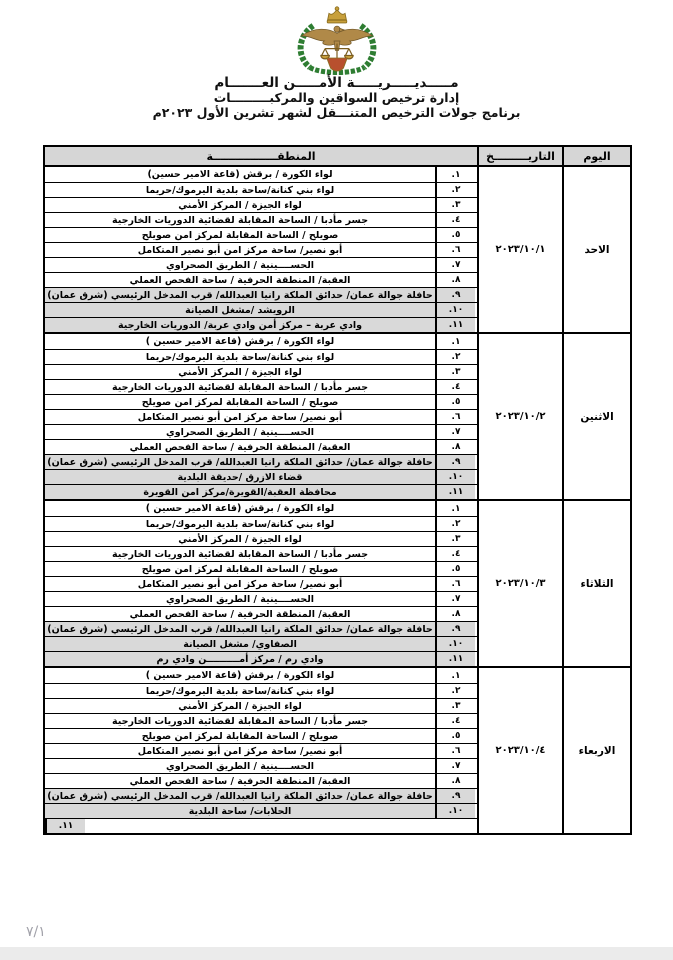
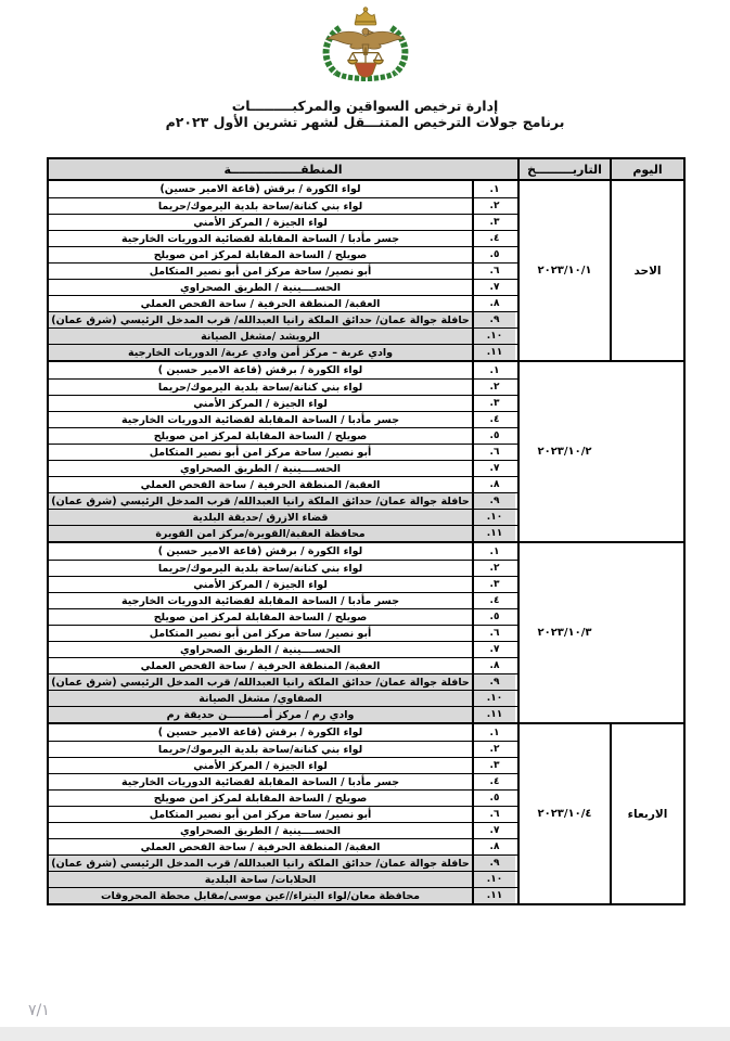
- مـــــديـــــريـــــة الأمـــــن العـــــــام
  إدارة ترخيص السواقين والمركبـــــــــات
  برنامج جولات الترخيص المتنـــقل لشهر تشرين الأول ٢٠٢٣م
  المنطقـــــــــــــــــة
  التاريـــــــــخ
  اليوم
  لواء الكورة / برقش (قاعة الامير حسين)
  ١.
  لواء بني كنانة/ساحة بلدية اليرموك/حريما
  ٢.
  لواء الجيزة / المركز الأمني
  ٣.
  جسر مأدبا / الساحة المقابلة لقضائية الدوريات الخارجية
  ٤.
  صويلح / الساحة المقابلة لمركز امن صويلح
  ٥.
  أبو نصير/ ساحة مركز امن أبو نصير المتكامل
  ٦.
  الحســــينية / الطريق الصحراوي
  ٧.
  العقبة/ المنطقة الحرفية / ساحة الفحص العملي
  ٨.
  حافلة جوالة عمان/ حدائق الملكة رانيا العبدالله/ قرب المدخل الرئيسي (شرق عمان)
  ٩.
  الرويشد /مشغل الصيانة
  ١٠.
  وادي عربة – مركز أمن وادي عربة/ الدوريات الخارجية
  ١١.
  ٢٠٢٣/١٠/١
  الاحد
  لواء الكورة / برقش (قاعة الامير حسين )
  ١.
  لواء بني كنانة/ساحة بلدية اليرموك/حريما
  ٢.
  لواء الجيزة / المركز الأمني
  ٣.
  جسر مأدبا / الساحة المقابلة لقضائية الدوريات الخارجية
  ٤.
  صويلح / الساحة المقابلة لمركز امن صويلح
  ٥.
  أبو نصير/ ساحة مركز امن أبو نصير المتكامل
  ٦.
  الحســــينية / الطريق الصحراوي
  ٧.
  العقبة/ المنطقة الحرفية / ساحة الفحص العملي
  ٨.
  حافلة جوالة عمان/ حدائق الملكة رانيا العبدالله/ قرب المدخل الرئيسي (شرق عمان)
  ٩.
  قضاء الازرق /حديقة البلدية
  ١٠.
  محافظة العقبة/القويرة/مركز امن القويرة
  ١١.
  ٢٠٢٣/١٠/٢
- الاثنين
  لواء الكورة / برقش (قاعة الامير حسين )
  ١.
  لواء بني كنانة/ساحة بلدية اليرموك/حريما
  ٢.
  لواء الجيزة / المركز الأمني
  ٣.
  جسر مأدبا / الساحة المقابلة لقضائية الدوريات الخارجية
  ٤.
  صويلح / الساحة المقابلة لمركز امن صويلح
  ٥.
  أبو نصير/ ساحة مركز امن أبو نصير المتكامل
  ٦.
  الحســــينية / الطريق الصحراوي
  ٧.
  العقبة/ المنطقة الحرفية / ساحة الفحص العملي
  ٨.
  حافلة جوالة عمان/ حدائق الملكة رانيا العبدالله/ قرب المدخل الرئيسي (شرق عمان)
  ٩.
  الصفاوي/ مشغل الصيانة
  ١٠.
- وادي رم / مركز أمــــــــــن وادي رم
+ وادي رم / مركز أمــــــــــن حديقة رم
  ١١.
  ٢٠٢٣/١٠/٣
- الثلاثاء
  لواء الكورة / برقش (قاعة الامير حسين )
  ١.
  لواء بني كنانة/ساحة بلدية اليرموك/حريما
  ٢.
  لواء الجيزة / المركز الأمني
  ٣.
  جسر مأدبا / الساحة المقابلة لقضائية الدوريات الخارجية
  ٤.
  صويلح / الساحة المقابلة لمركز امن صويلح
  ٥.
  أبو نصير/ ساحة مركز امن أبو نصير المتكامل
  ٦.
  الحســــينية / الطريق الصحراوي
  ٧.
  العقبة/ المنطقة الحرفية / ساحة الفحص العملي
  ٨.
  حافلة جوالة عمان/ حدائق الملكة رانيا العبدالله/ قرب المدخل الرئيسي (شرق عمان)
  ٩.
  الحلابات/ ساحة البلدية
  ١٠.
+ محافظة معان/لواء البتراء//عين موسى/مقابل محطة المحروقات
  ١١.
  ٢٠٢٣/١٠/٤
  الاربعاء
  ٧/١
